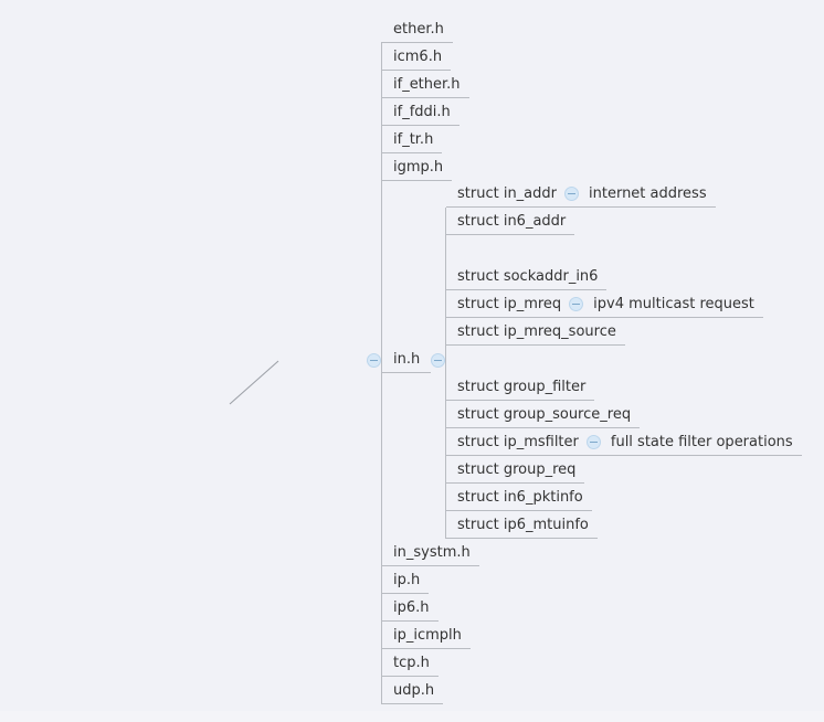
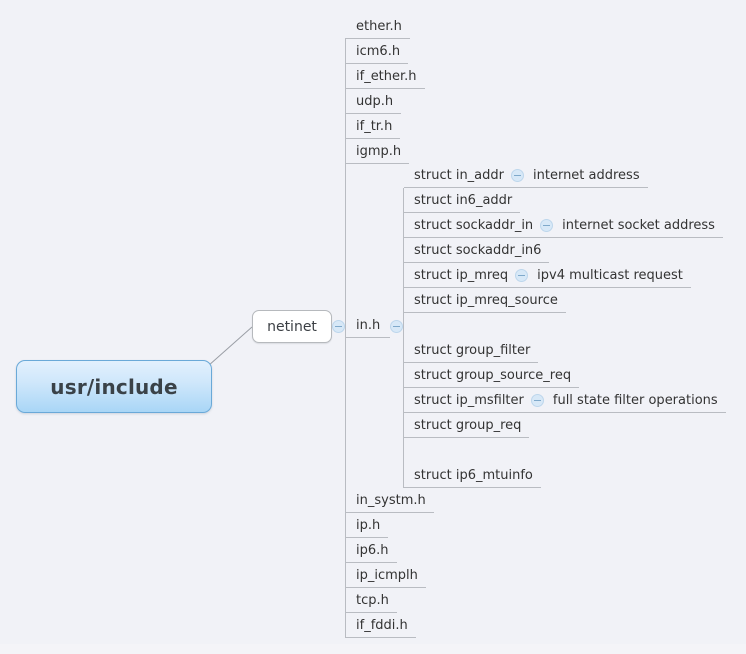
+ usr/include
+ netinet
  ether.h
  icm6.h
  if_ether.h
- if_fddi.h
+ udp.h
  if_tr.h
  igmp.h
  in.h
  in_systm.h
  ip.h
  ip6.h
  ip_icmplh
  tcp.h
- udp.h
+ if_fddi.h
  struct in_addr
  internet address
  struct in6_addr
+ struct sockaddr_in
+ internet socket address
  struct sockaddr_in6
  struct ip_mreq
  ipv4 multicast request
  struct ip_mreq_source
  struct group_filter
  struct group_source_req
  struct ip_msfilter
  full state filter operations
  struct group_req
- struct in6_pktinfo
  struct ip6_mtuinfo
